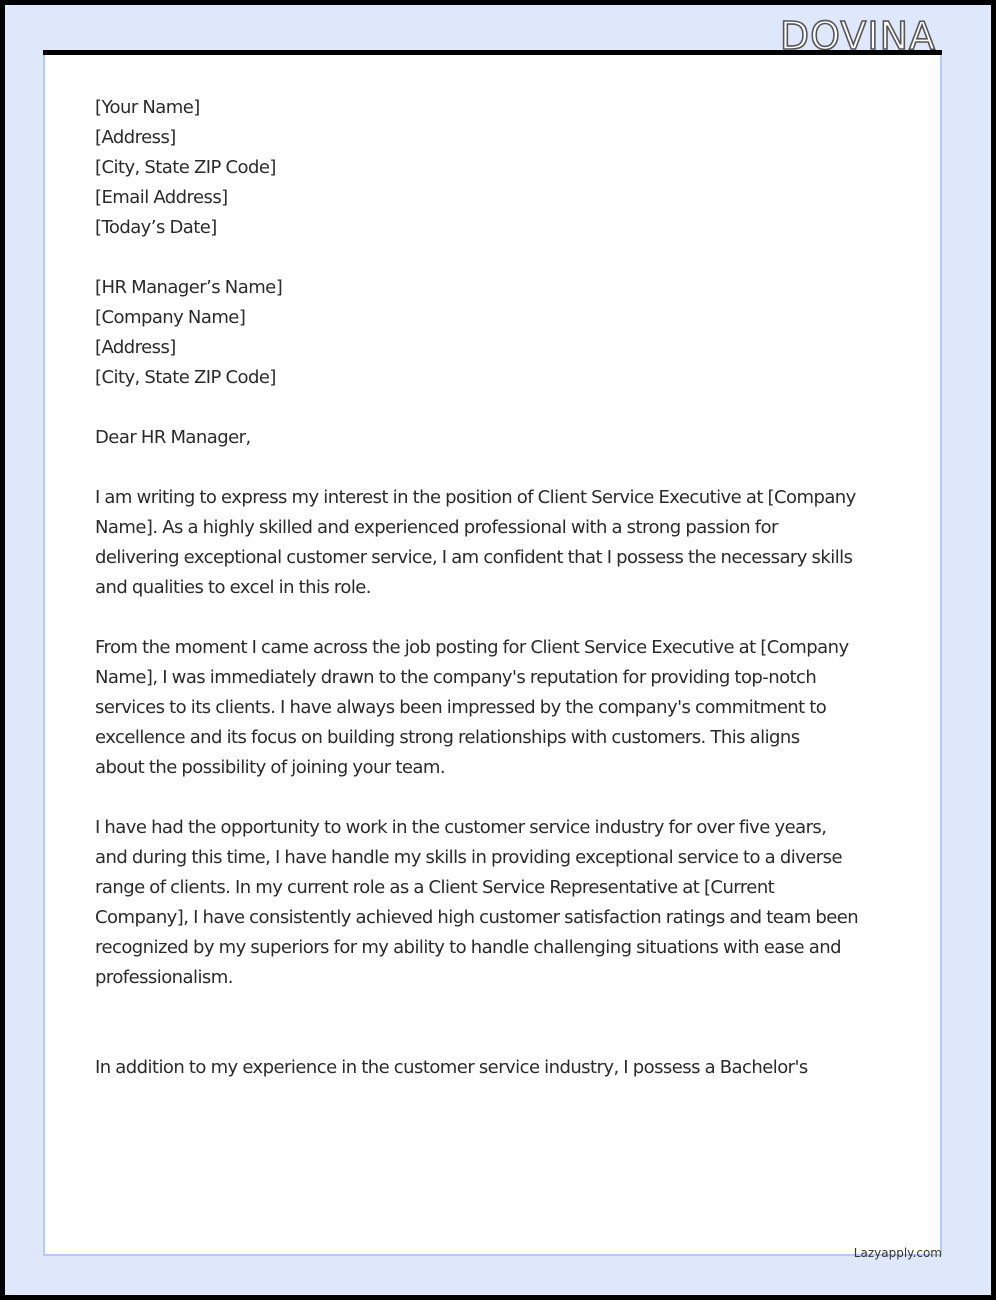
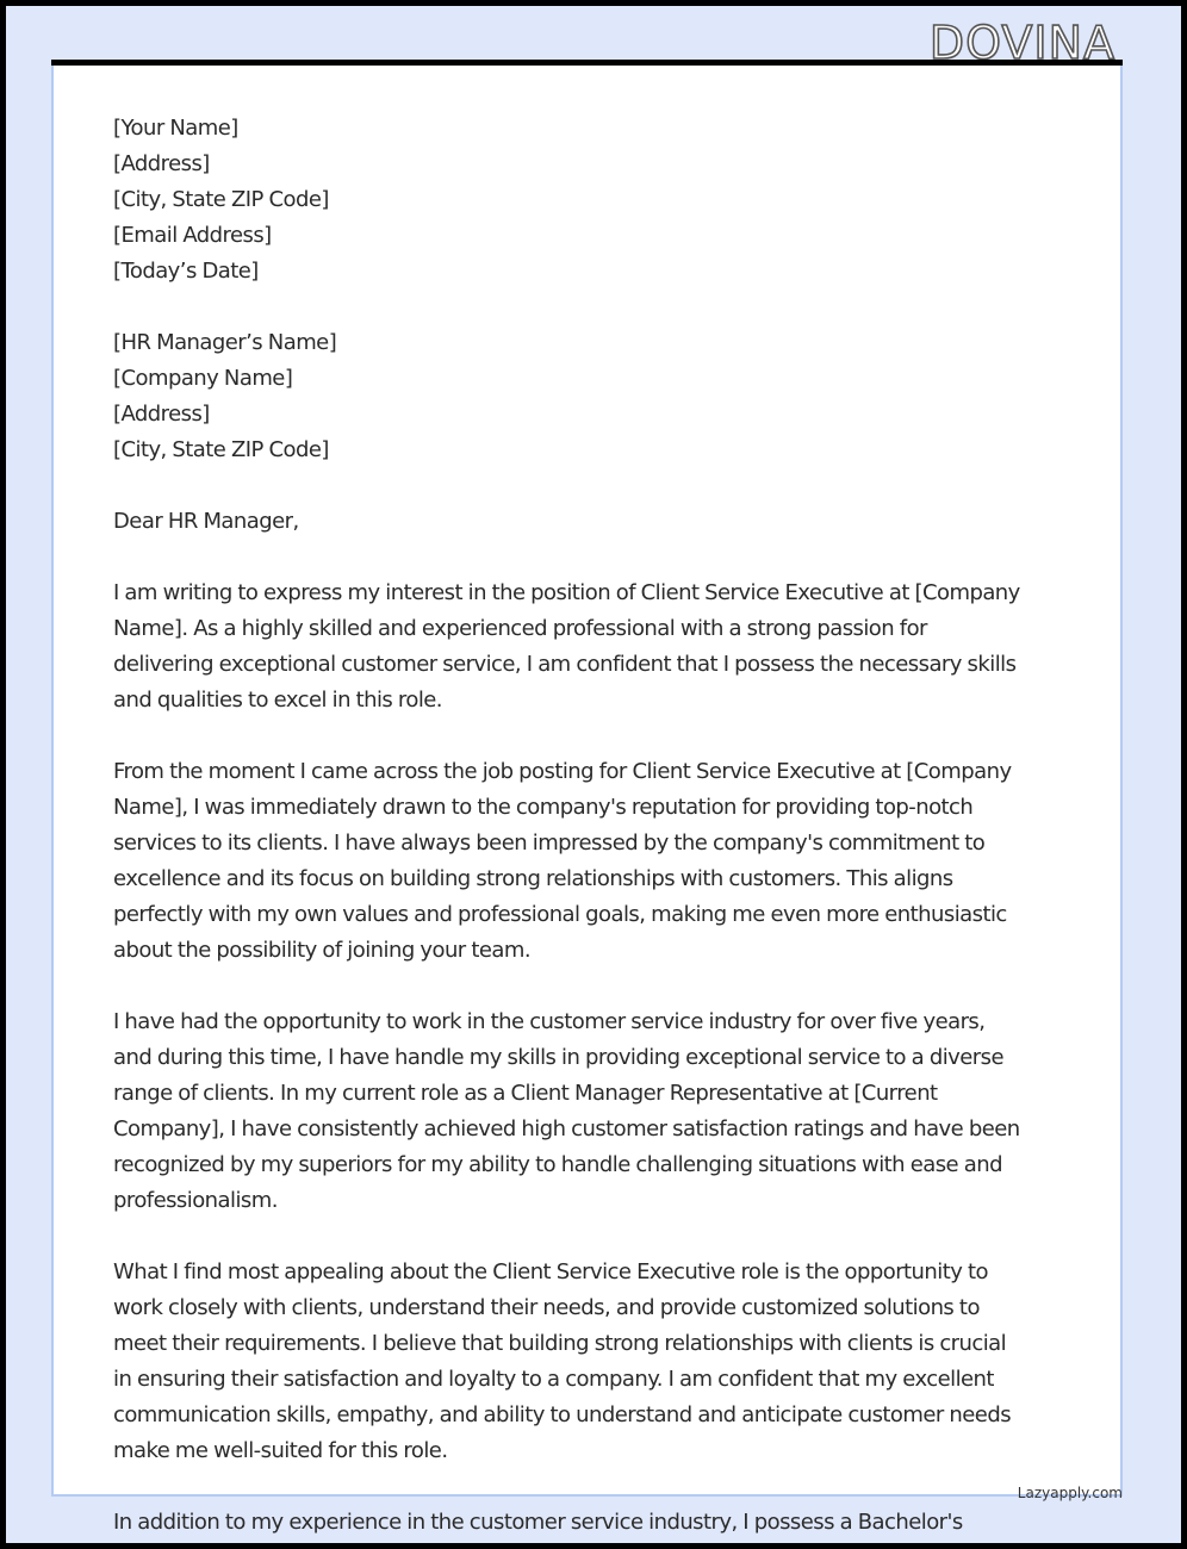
  DOVINA
  [Your Name]
  [Address]
  [City, State ZIP Code]
  [Email Address]
  [Today’s Date]
  [HR Manager’s Name]
  [Company Name]
  [Address]
  [City, State ZIP Code]
  Dear HR Manager,
  I am writing to express my interest in the position of Client Service Executive at [Company
  Name]. As a highly skilled and experienced professional with a strong passion for
  delivering exceptional customer service, I am confident that I possess the necessary skills
  and qualities to excel in this role.
  From the moment I came across the job posting for Client Service Executive at [Company
  Name], I was immediately drawn to the company's reputation for providing top-notch
  services to its clients. I have always been impressed by the company's commitment to
  excellence and its focus on building strong relationships with customers. This aligns
+ perfectly with my own values and professional goals, making me even more enthusiastic
  about the possibility of joining your team.
  I have had the opportunity to work in the customer service industry for over five years,
  and during this time, I have handle my skills in providing exceptional service to a diverse
- range of clients. In my current role as a Client Service Representative at [Current
+ range of clients. In my current role as a Client Manager Representative at [Current
- Company], I have consistently achieved high customer satisfaction ratings and team been
+ Company], I have consistently achieved high customer satisfaction ratings and have been
  recognized by my superiors for my ability to handle challenging situations with ease and
  professionalism.
+ What I find most appealing about the Client Service Executive role is the opportunity to
+ work closely with clients, understand their needs, and provide customized solutions to
+ meet their requirements. I believe that building strong relationships with clients is crucial
+ in ensuring their satisfaction and loyalty to a company. I am confident that my excellent
+ communication skills, empathy, and ability to understand and anticipate customer needs
+ make me well-suited for this role.
  In addition to my experience in the customer service industry, I possess a Bachelor's
  Lazyapply.com
